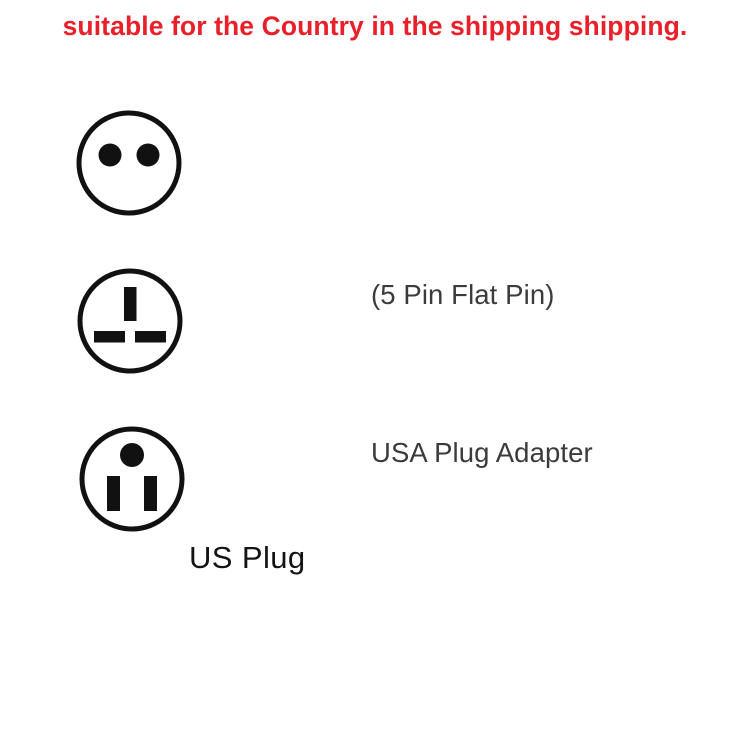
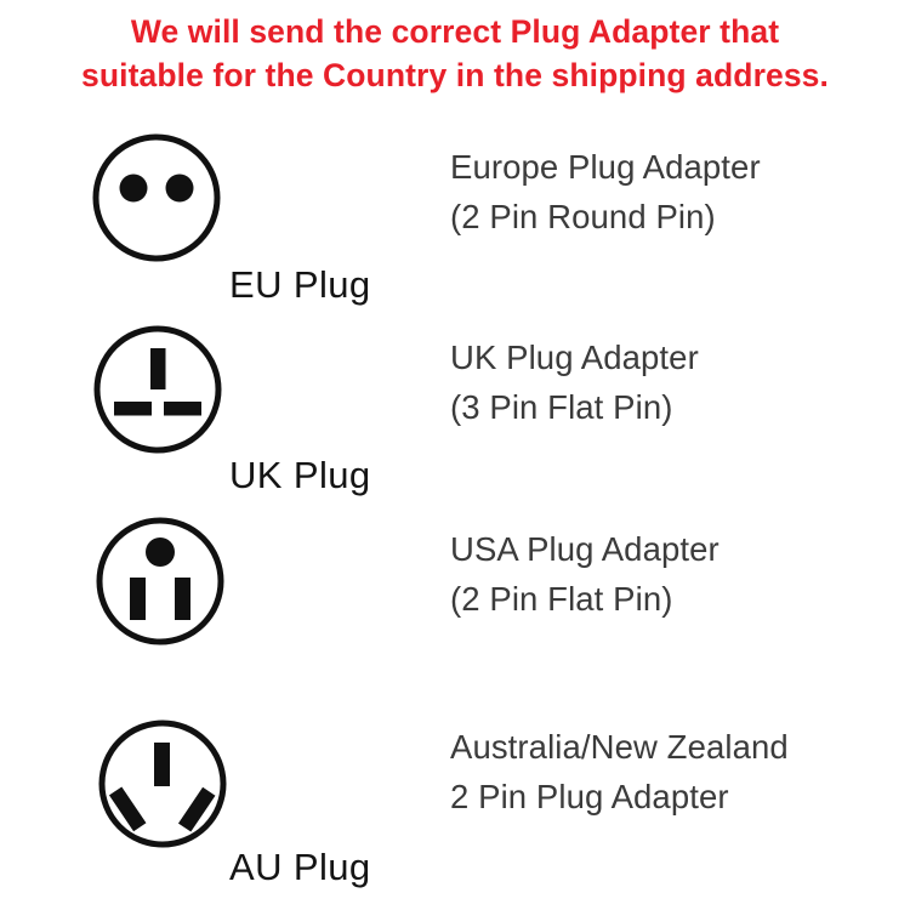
+ We will send the correct Plug Adapter that
- suitable for the Country in the shipping shipping.
+ suitable for the Country in the shipping address.
+ EU Plug
+ Europe Plug Adapter
+ (2 Pin Round Pin)
+ UK Plug
+ UK Plug Adapter
- (5 Pin Flat Pin)
+ (3 Pin Flat Pin)
- US Plug
  USA Plug Adapter
+ (2 Pin Flat Pin)
+ AU Plug
+ Australia/New Zealand
+ 2 Pin Plug Adapter
